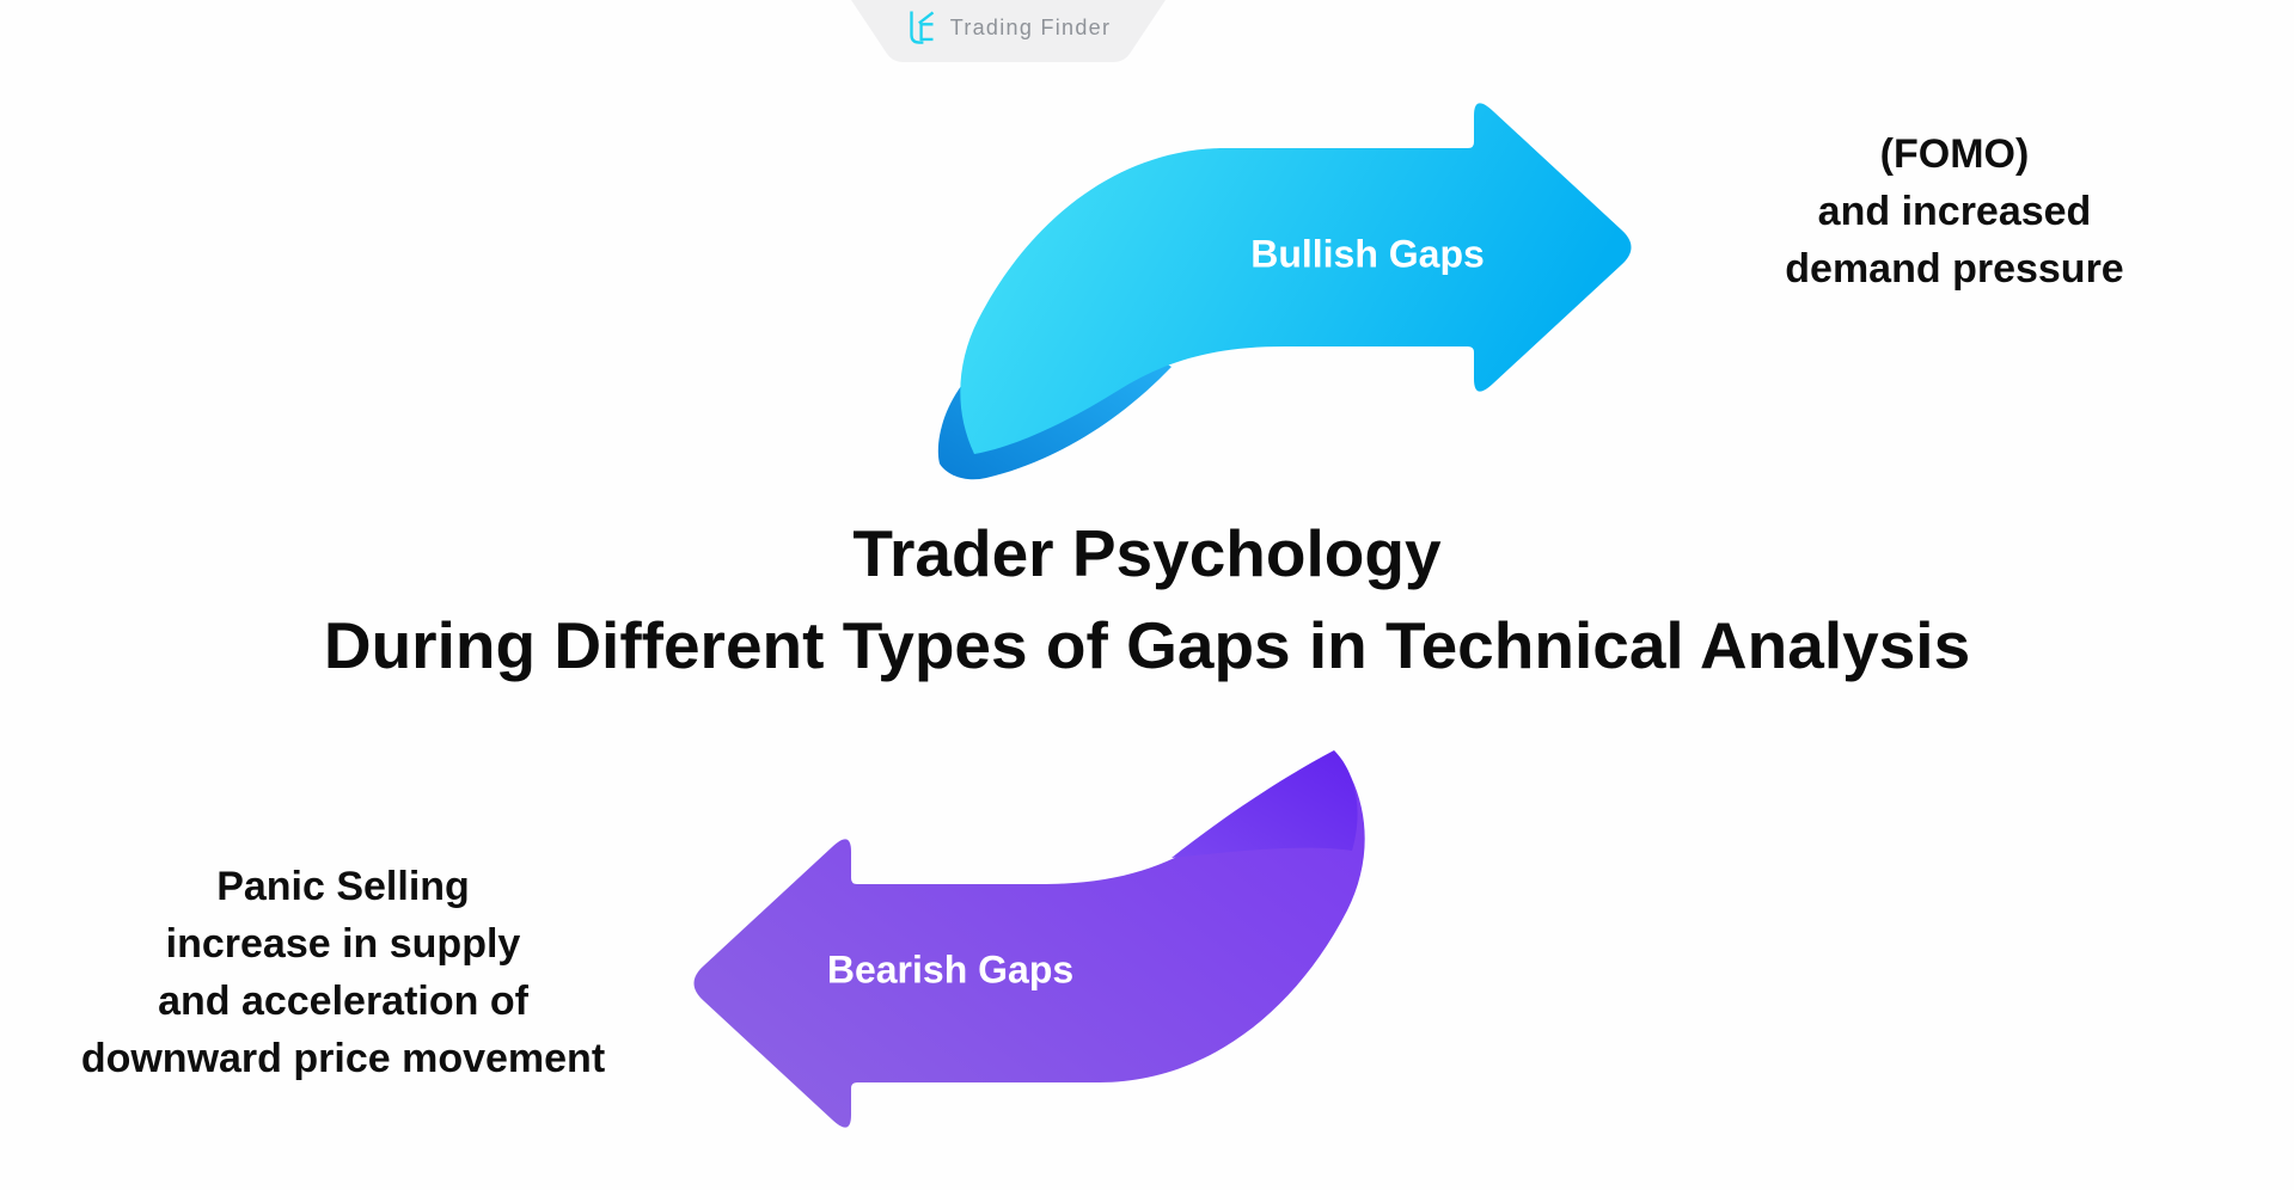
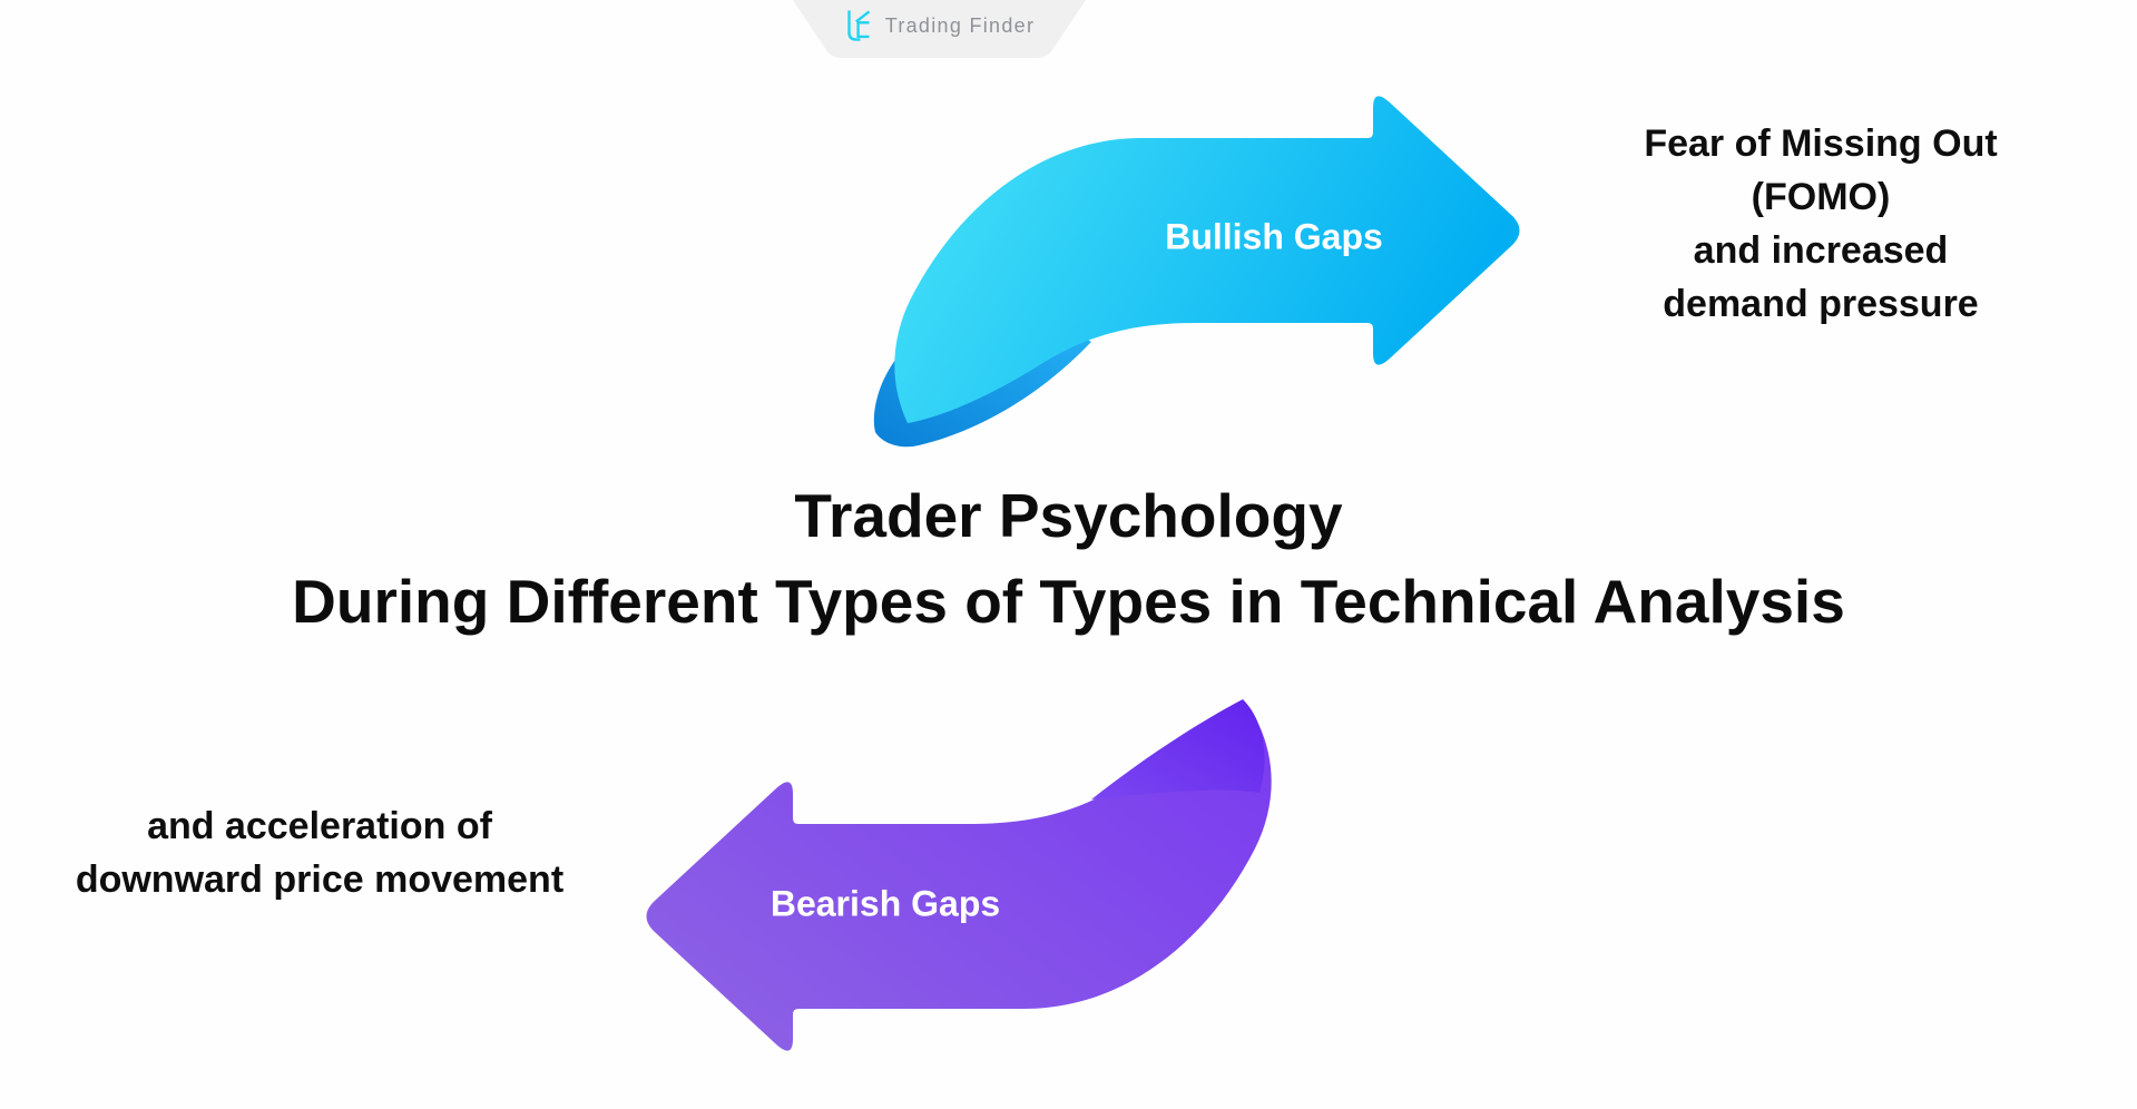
  Trading Finder
  Bullish Gaps
+ Fear of Missing Out
  (FOMO)
  and increased
  demand pressure
  Trader Psychology
- During Different Types of Gaps in Technical Analysis
+ During Different Types of Types in Technical Analysis
  Bearish Gaps
- Panic Selling
- increase in supply
  and acceleration of
  downward price movement
